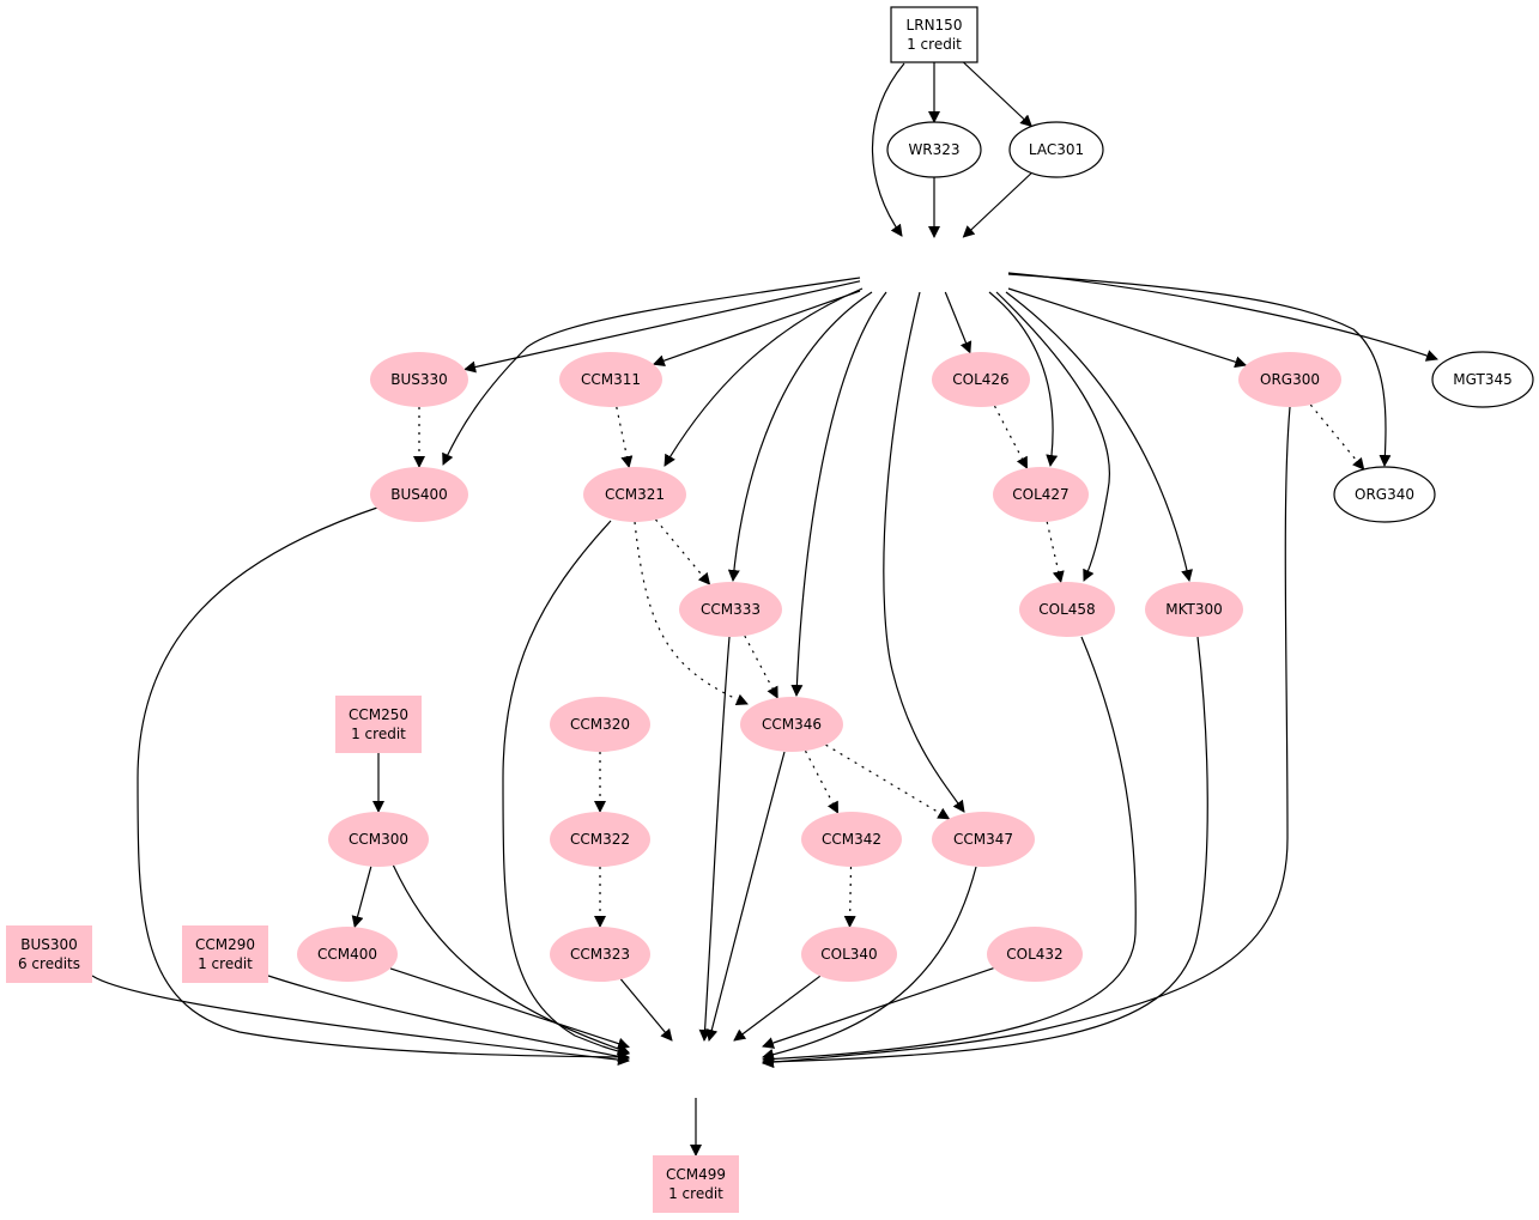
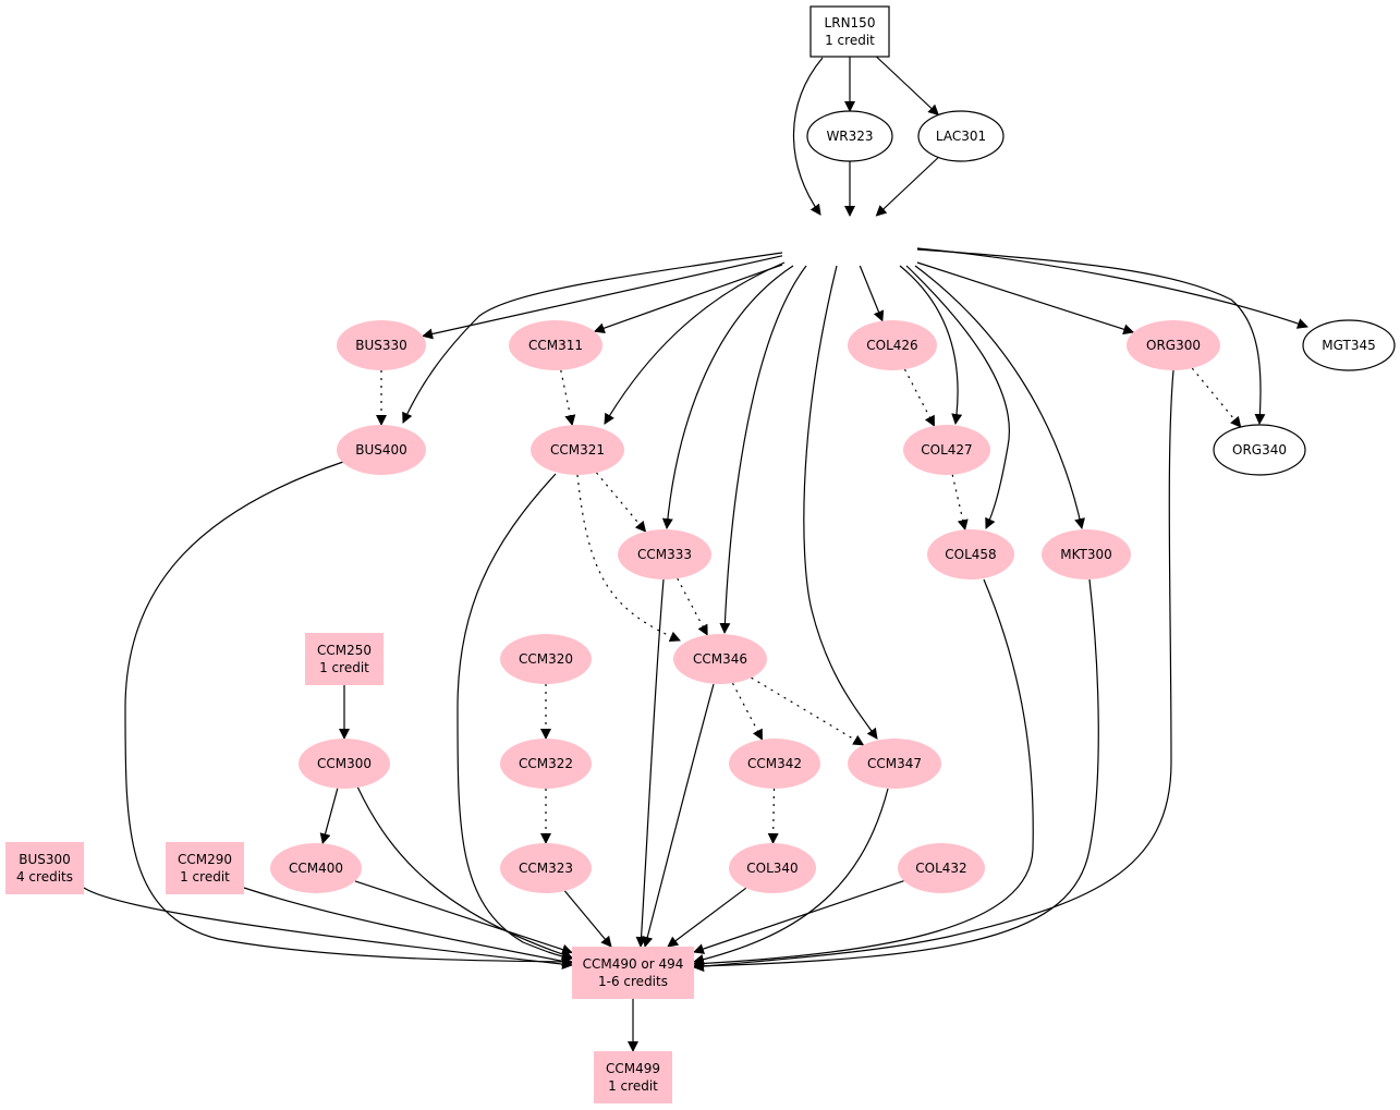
  LRN150
  1 credit
  WR323
  LAC301
  BUS330
  CCM311
  COL426
  ORG300
  MGT345
  BUS400
  CCM321
  COL427
  ORG340
  CCM333
  COL458
  MKT300
  CCM250
  1 credit
  CCM320
  CCM346
  CCM300
  CCM322
  CCM342
  CCM347
  BUS300
- 6 credits
+ 4 credits
  CCM290
  1 credit
  CCM400
  CCM323
  COL340
  COL432
+ CCM490 or 494
+ 1-6 credits
  CCM499
  1 credit
